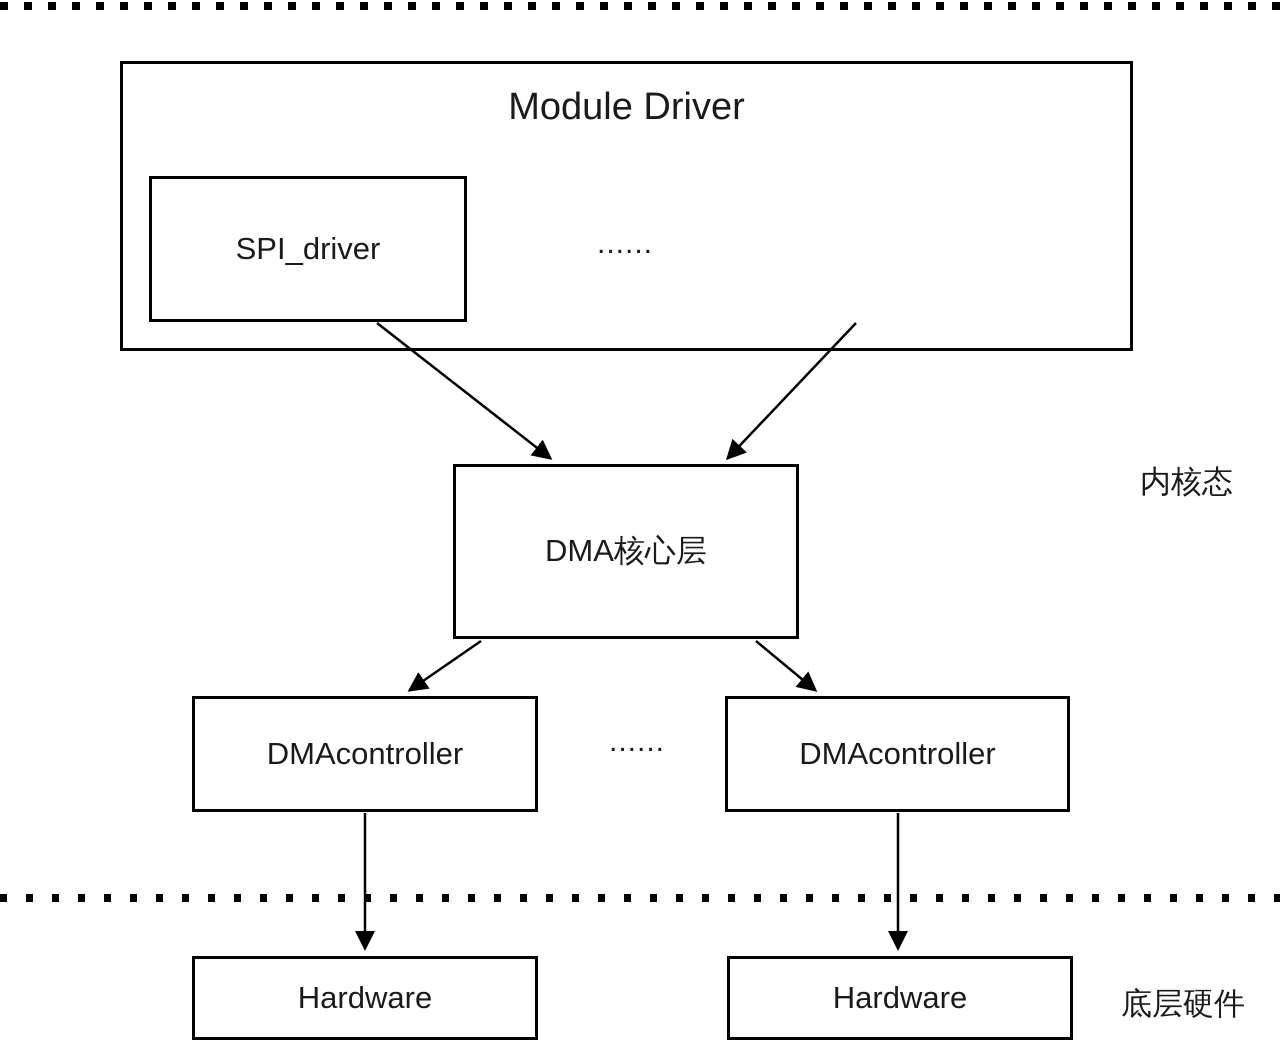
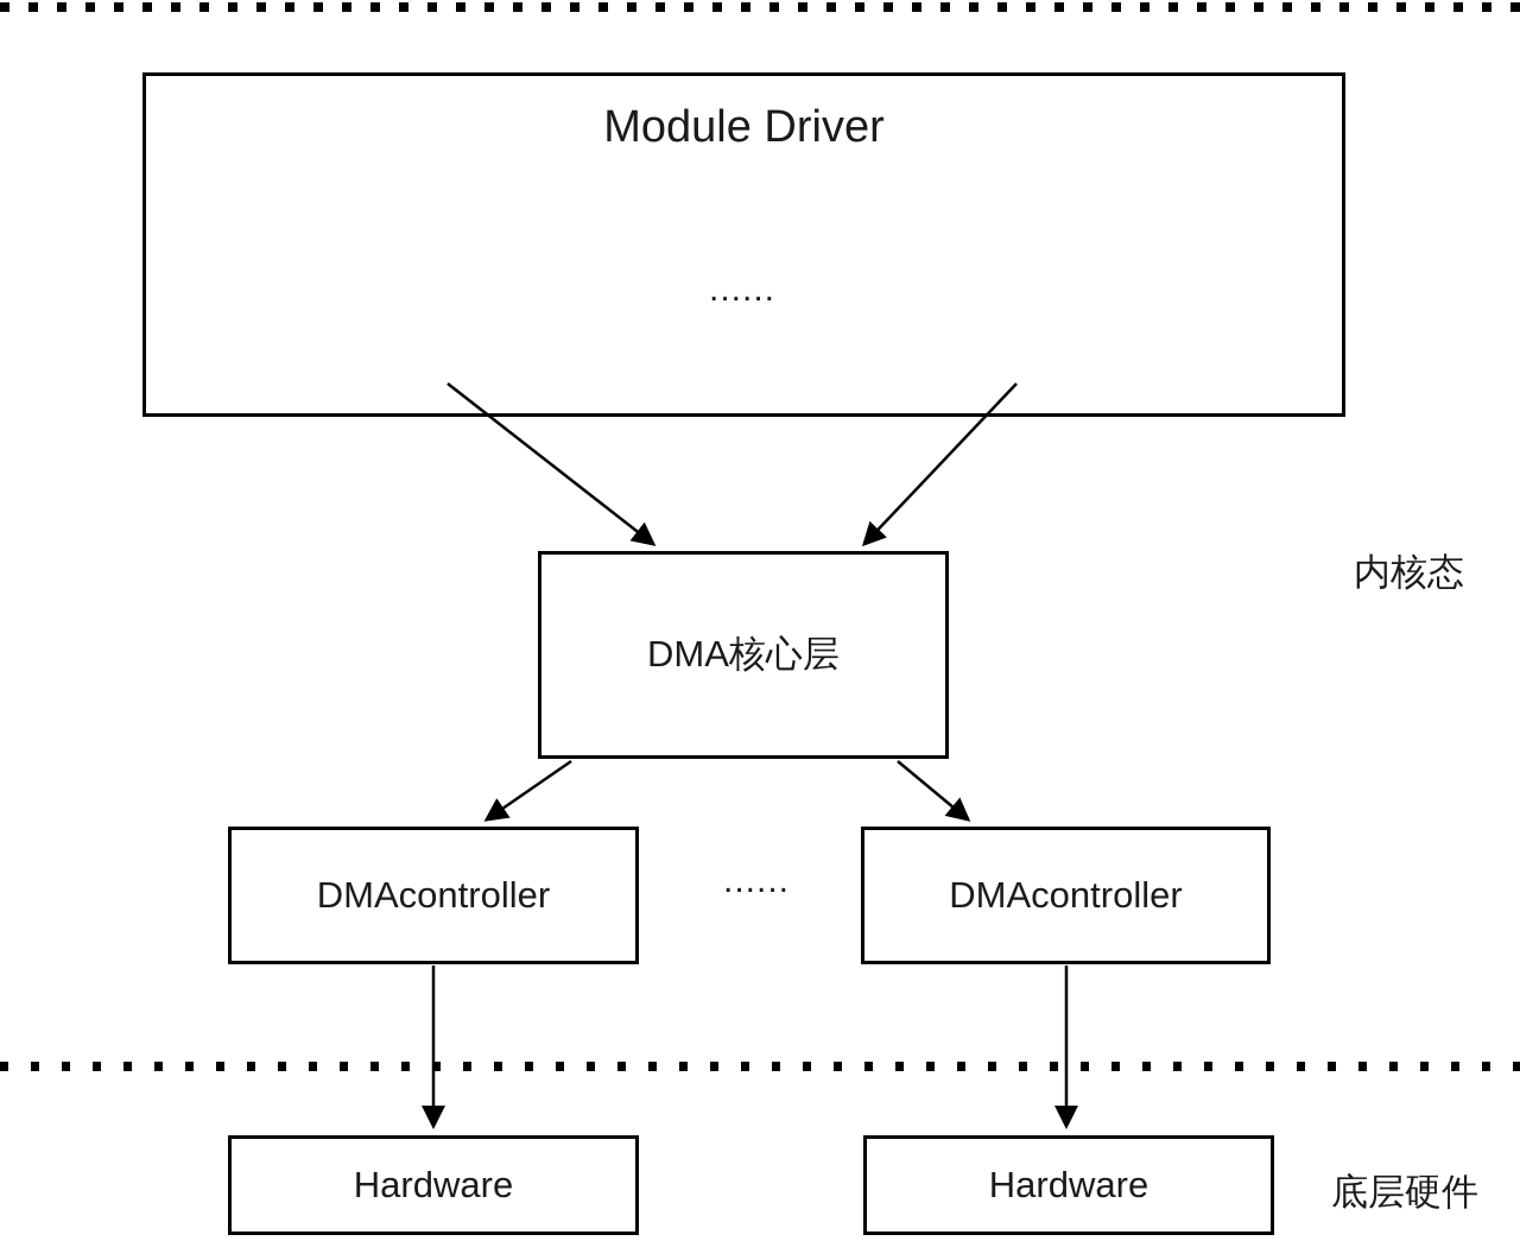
  Module Driver
- SPI_driver
  ......
  DMA核心层
  内核态
  DMAcontroller
  ......
  DMAcontroller
  Hardware
  Hardware
  底层硬件
